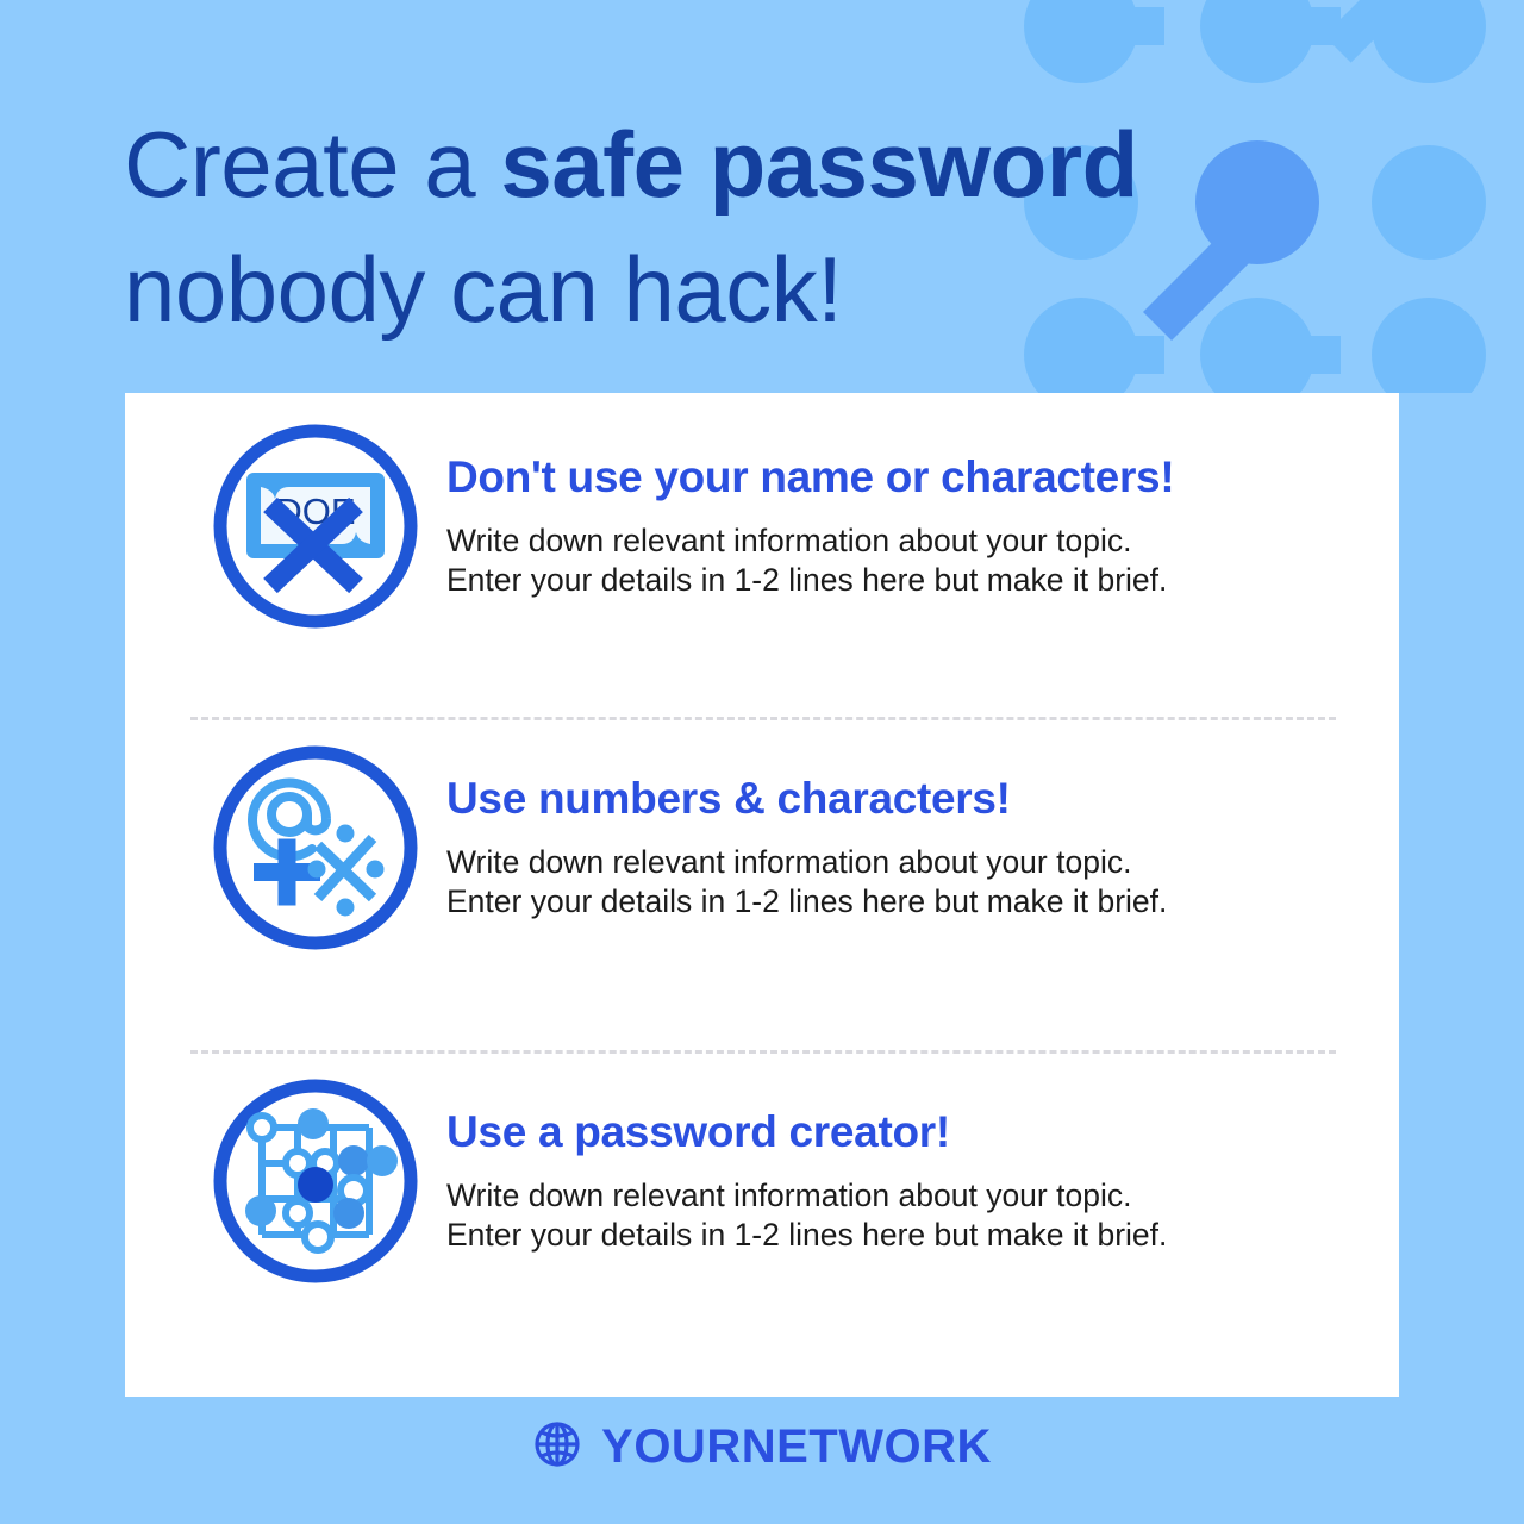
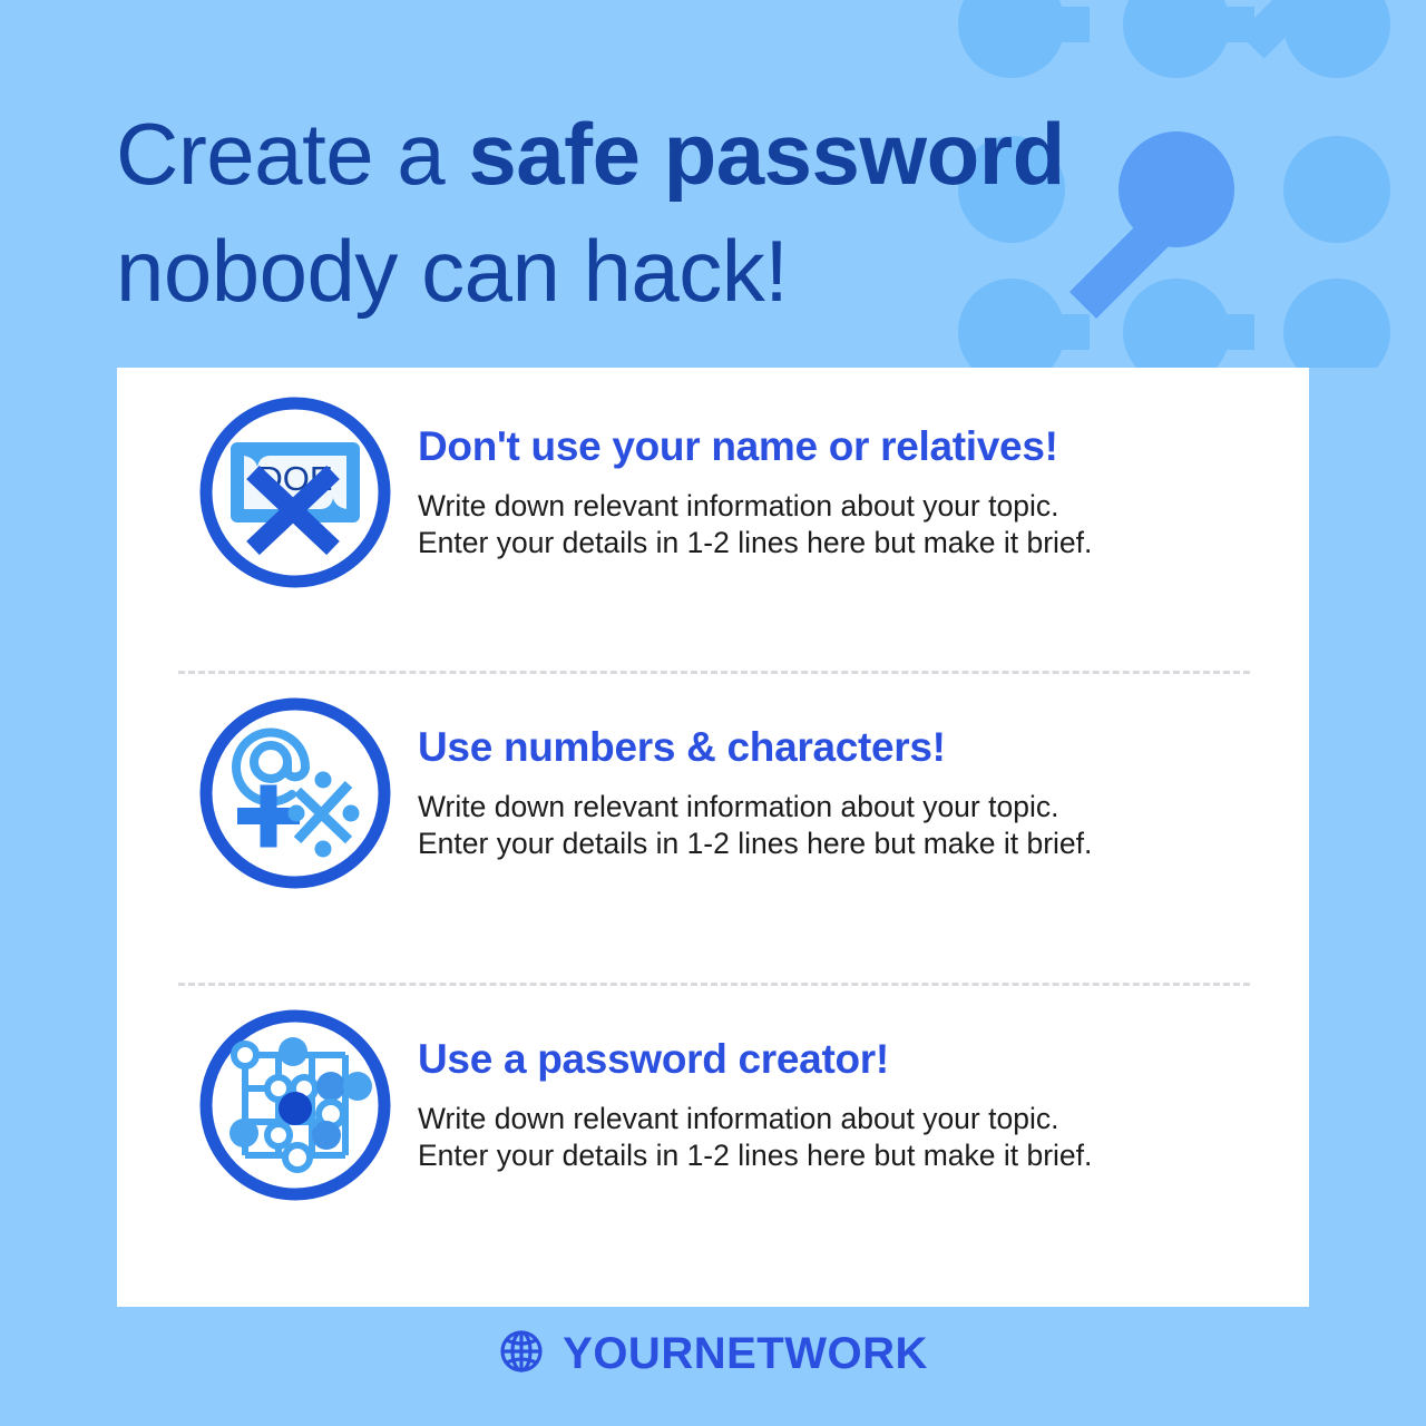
  Create a safe password
  nobody can hack!
- Don't use your name or characters!
+ Don't use your name or relatives!
  Write down relevant information about your topic.
  Enter your details in 1-2 lines here but make it brief.
  Use numbers & characters!
  Write down relevant information about your topic.
  Enter your details in 1-2 lines here but make it brief.
  Use a password creator!
  Write down relevant information about your topic.
  Enter your details in 1-2 lines here but make it brief.
  YOURNETWORK
